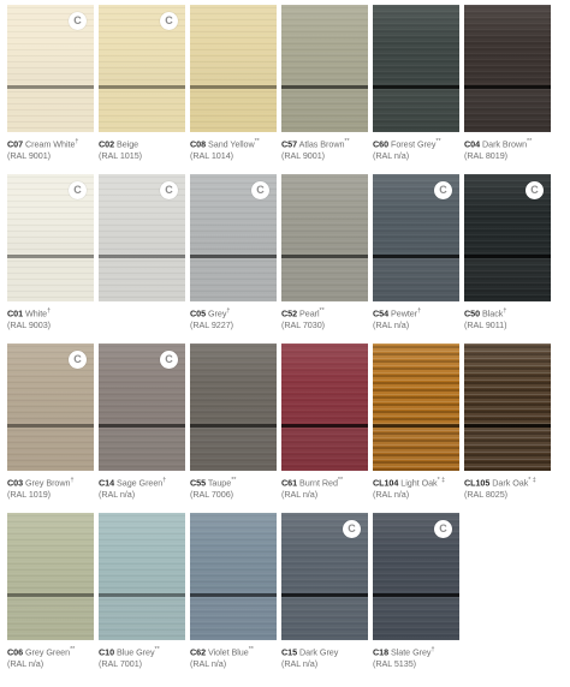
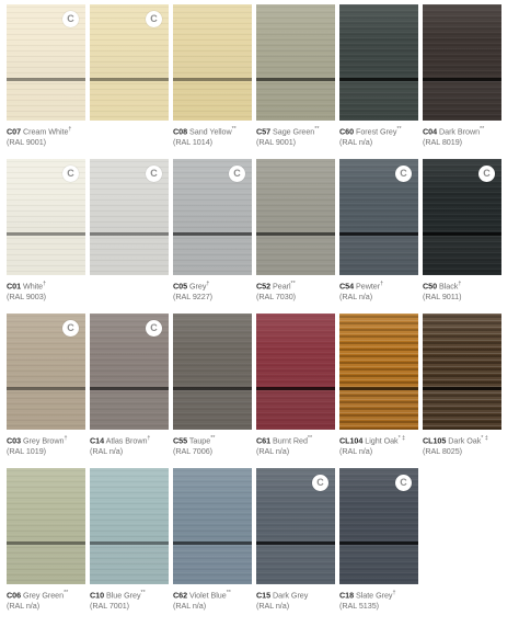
  C
  C07 Cream White
  (RAL 9001)
  C
- C02 Beige
- (RAL 1015)
  C08 Sand Yellow
  (RAL 1014)
- C57 Atlas Brown
+ C57 Sage Green
  (RAL 9001)
  C60 Forest Grey
  (RAL n/a)
  C04 Dark Brown
  (RAL 8019)
  C
  C01 White
  (RAL 9003)
  C
  C
  C05 Grey
  (RAL 9227)
  C52 Pearl
  (RAL 7030)
  C
  C54 Pewter
  (RAL n/a)
  C
  C50 Black
  (RAL 9011)
  C
  C03 Grey Brown
  (RAL 1019)
  C
- C14 Sage Green
+ C14 Atlas Brown
  (RAL n/a)
  C55 Taupe
  (RAL 7006)
  C61 Burnt Red
  (RAL n/a)
  CL104 Light Oak
  (RAL n/a)
  CL105 Dark Oak
  (RAL 8025)
  C06 Grey Green
  (RAL n/a)
  C10 Blue Grey
  (RAL 7001)
  C62 Violet Blue
  (RAL n/a)
  C
  C15 Dark Grey
  (RAL n/a)
  C
  C18 Slate Grey
  (RAL 5135)
